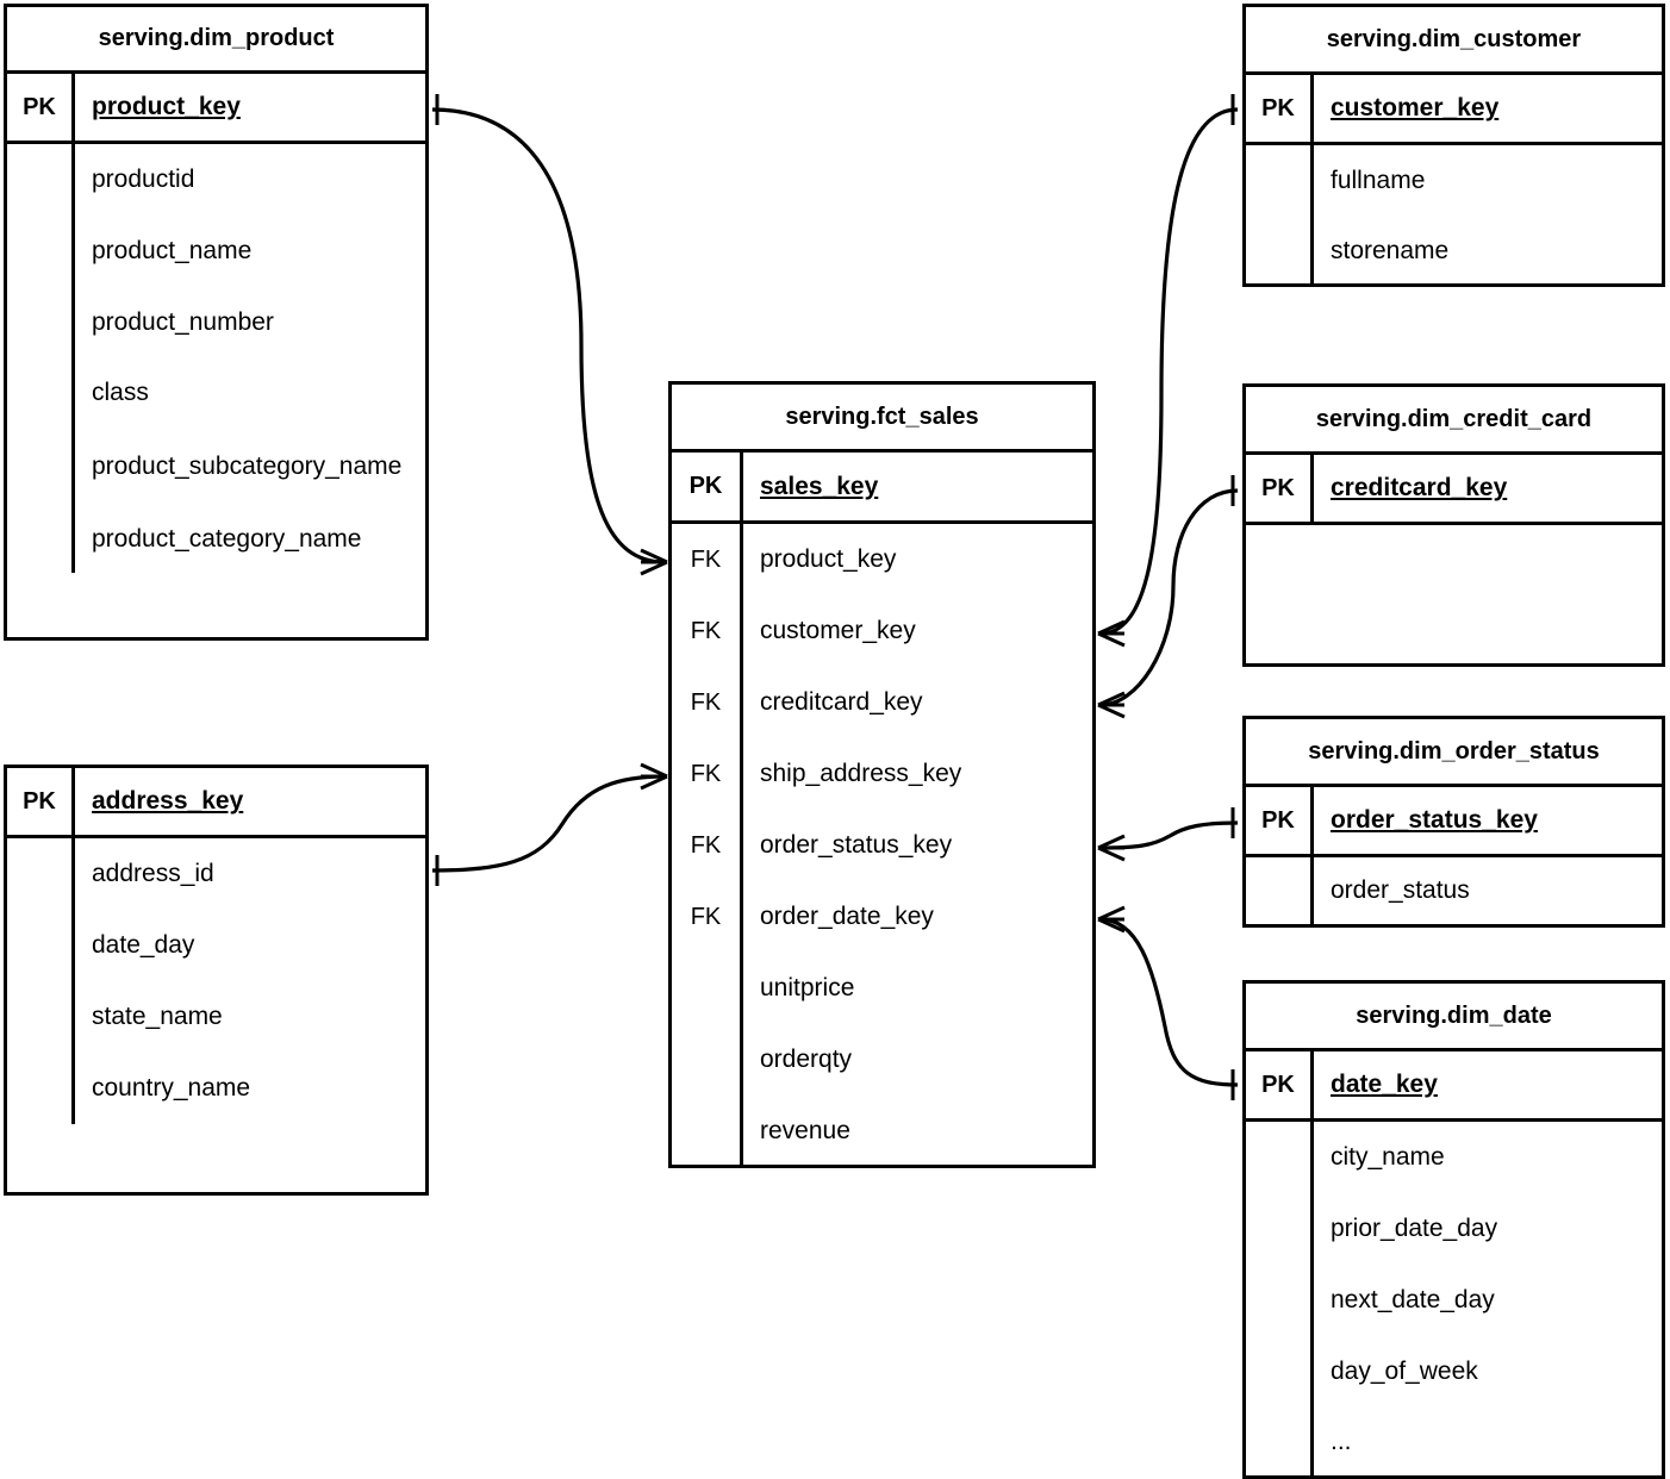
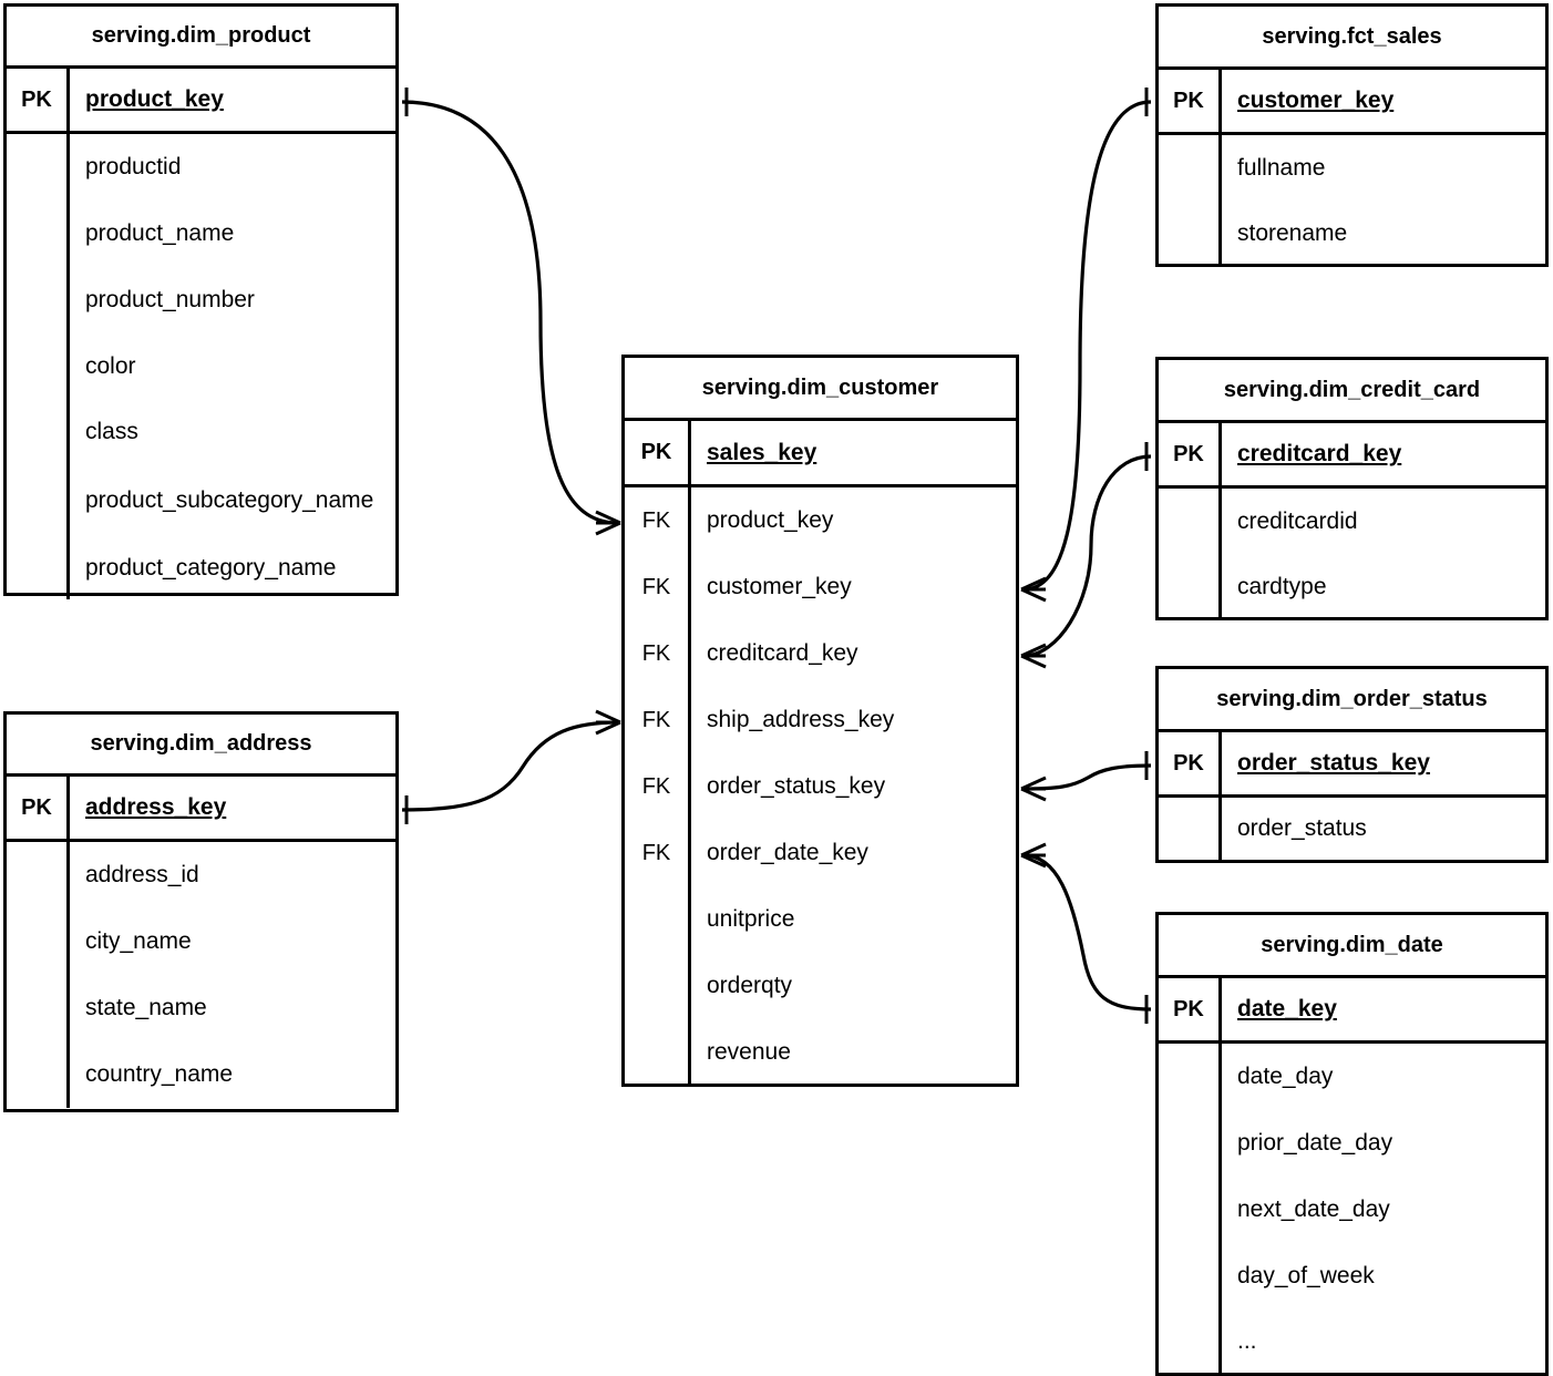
  serving.dim_product
  PK
  product_key
  productid
  product_name
  product_number
+ color
  class
  product_subcategory_name
  product_category_name
+ serving.dim_address
  PK
  address_key
  address_id
- date_day
+ city_name
  state_name
  country_name
- serving.fct_sales
+ serving.dim_customer
  PK
  sales_key
  FK
  product_key
  FK
  customer_key
  FK
  creditcard_key
  FK
  ship_address_key
  FK
  order_status_key
  FK
  order_date_key
  unitprice
  orderqty
  revenue
- serving.dim_customer
+ serving.fct_sales
  PK
  customer_key
  fullname
  storename
  serving.dim_credit_card
  PK
  creditcard_key
+ creditcardid
+ cardtype
  serving.dim_order_status
  PK
  order_status_key
  order_status
  serving.dim_date
  PK
  date_key
- city_name
+ date_day
  prior_date_day
  next_date_day
  day_of_week
  ...
